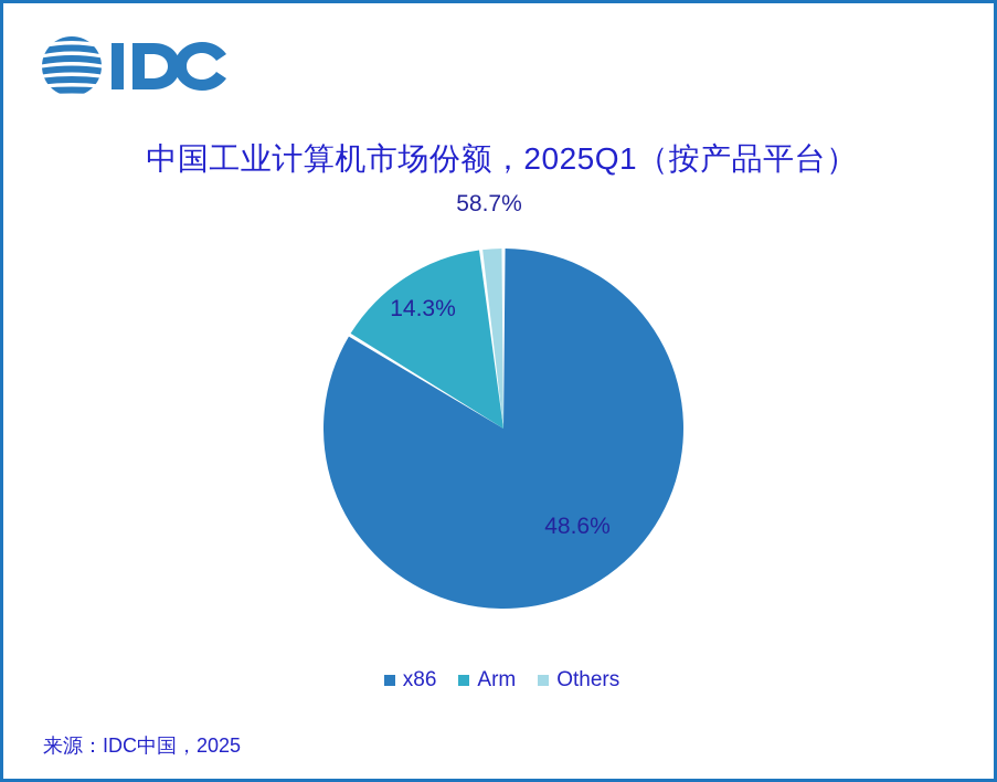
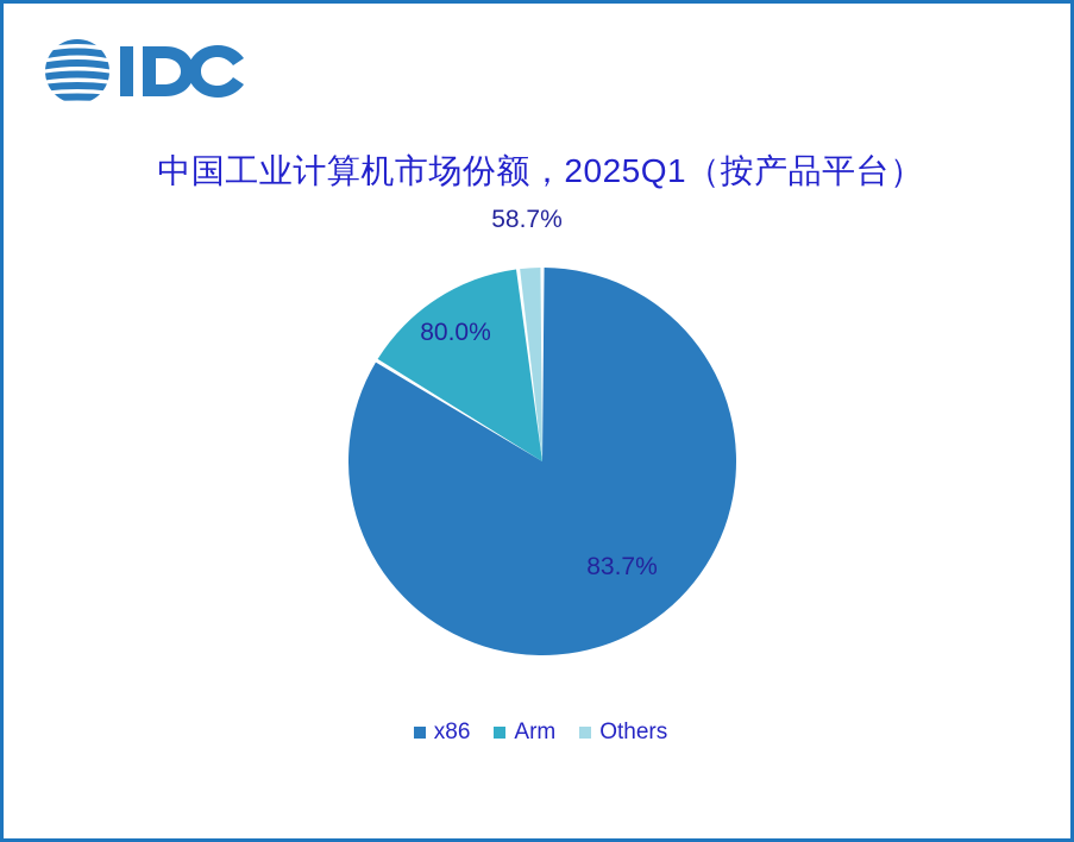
  中国工业计算机市场份额，2025Q1（按产品平台）
- 48.6%
+ 83.7%
- 14.3%
+ 80.0%
  58.7%
  x86
  Arm
  Others
- 来源：IDC中国，2025
